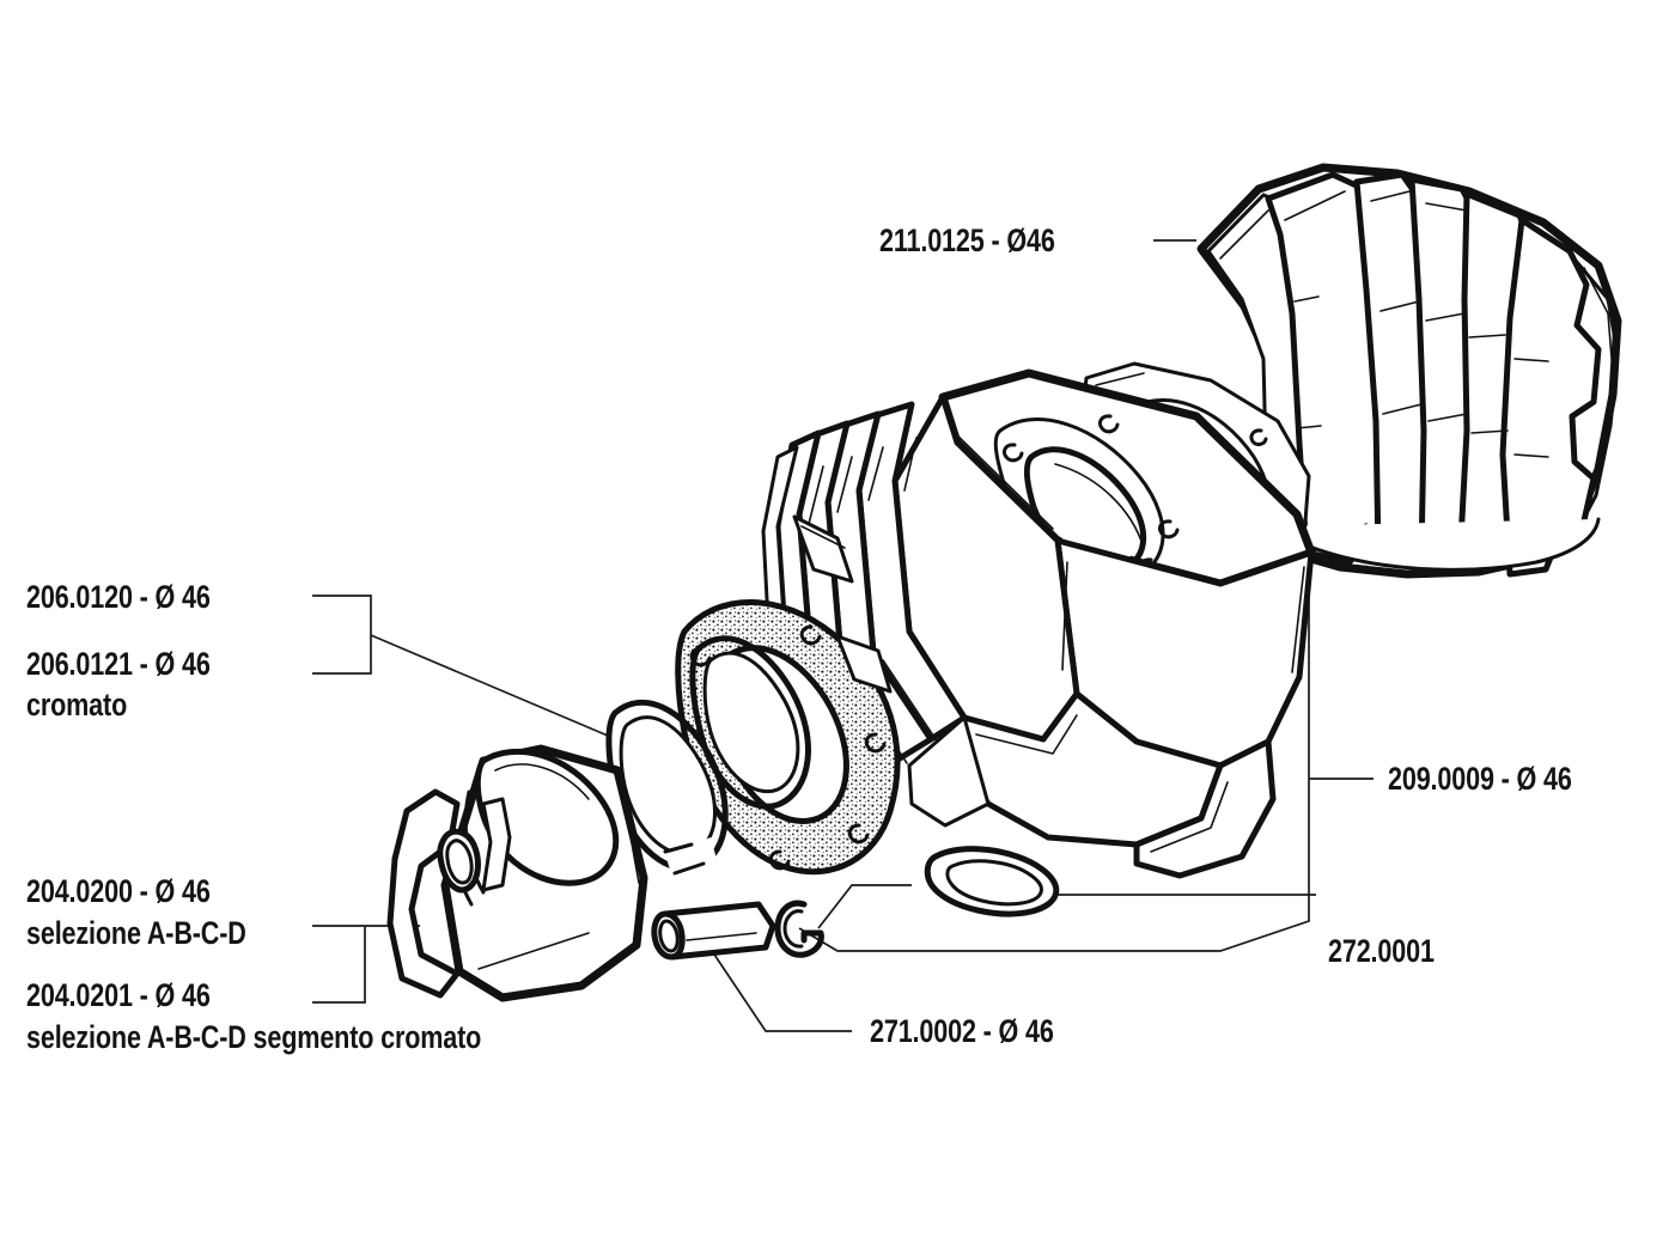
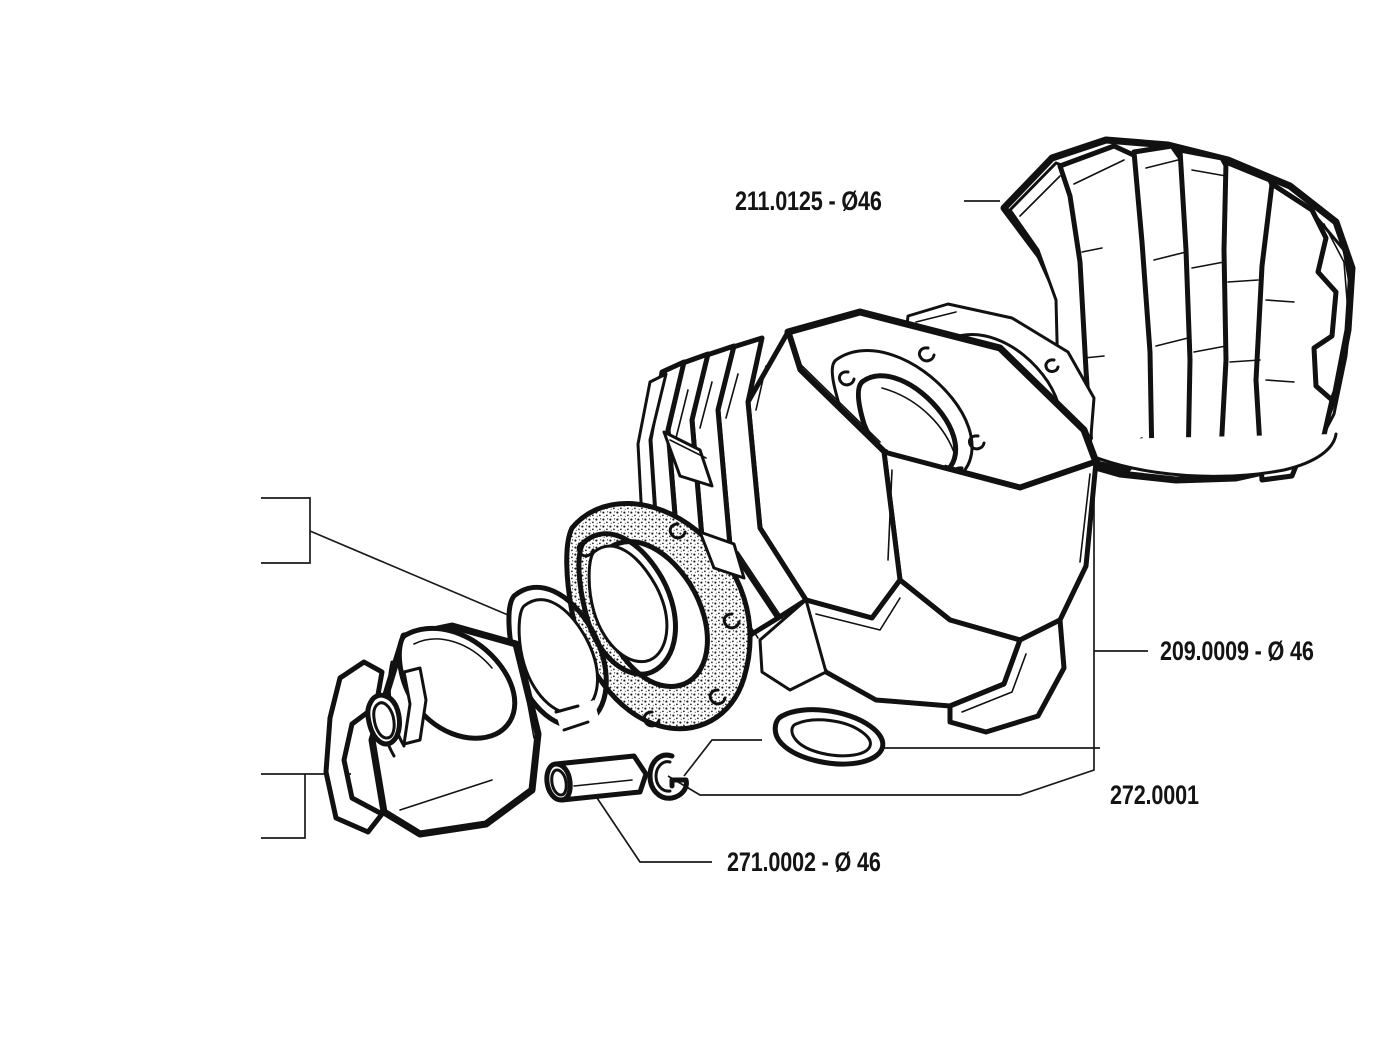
  211.0125 - Ø46
- 206.0120 - Ø 46
- 206.0121 - Ø 46
- cromato
- 204.0200 - Ø 46
- selezione A-B-C-D
- 204.0201 - Ø 46
- selezione A-B-C-D segmento cromato
  209.0009 - Ø 46
  272.0001
  271.0002 - Ø 46
